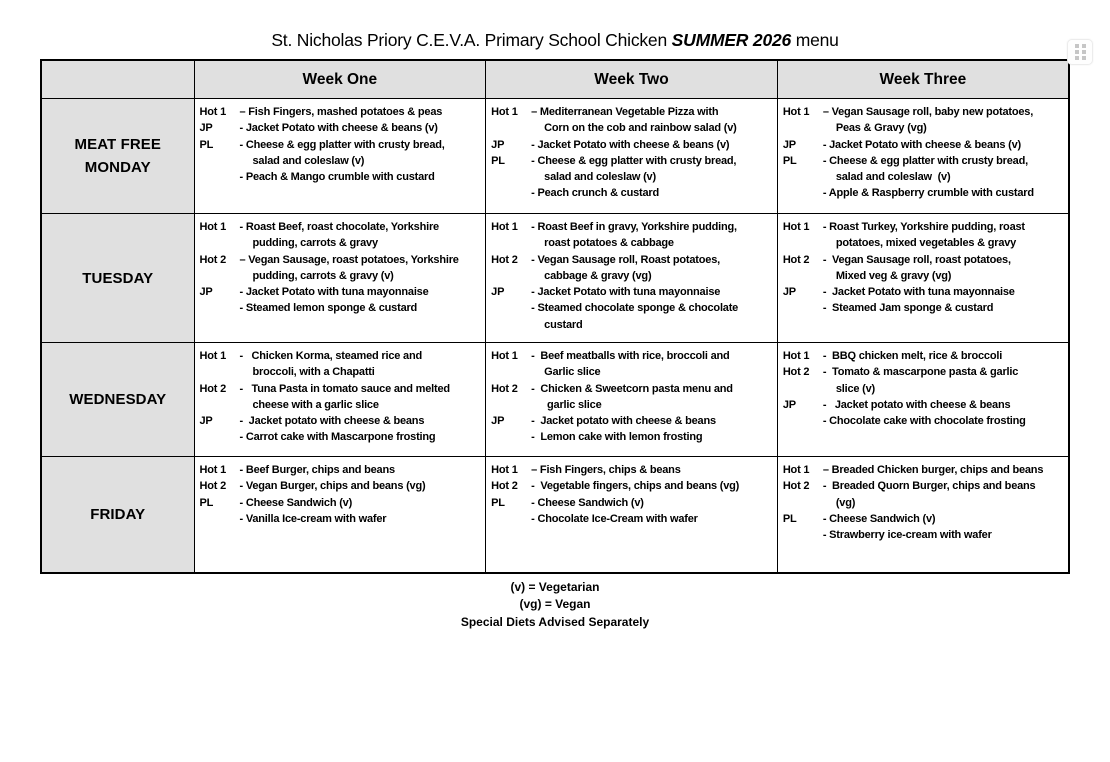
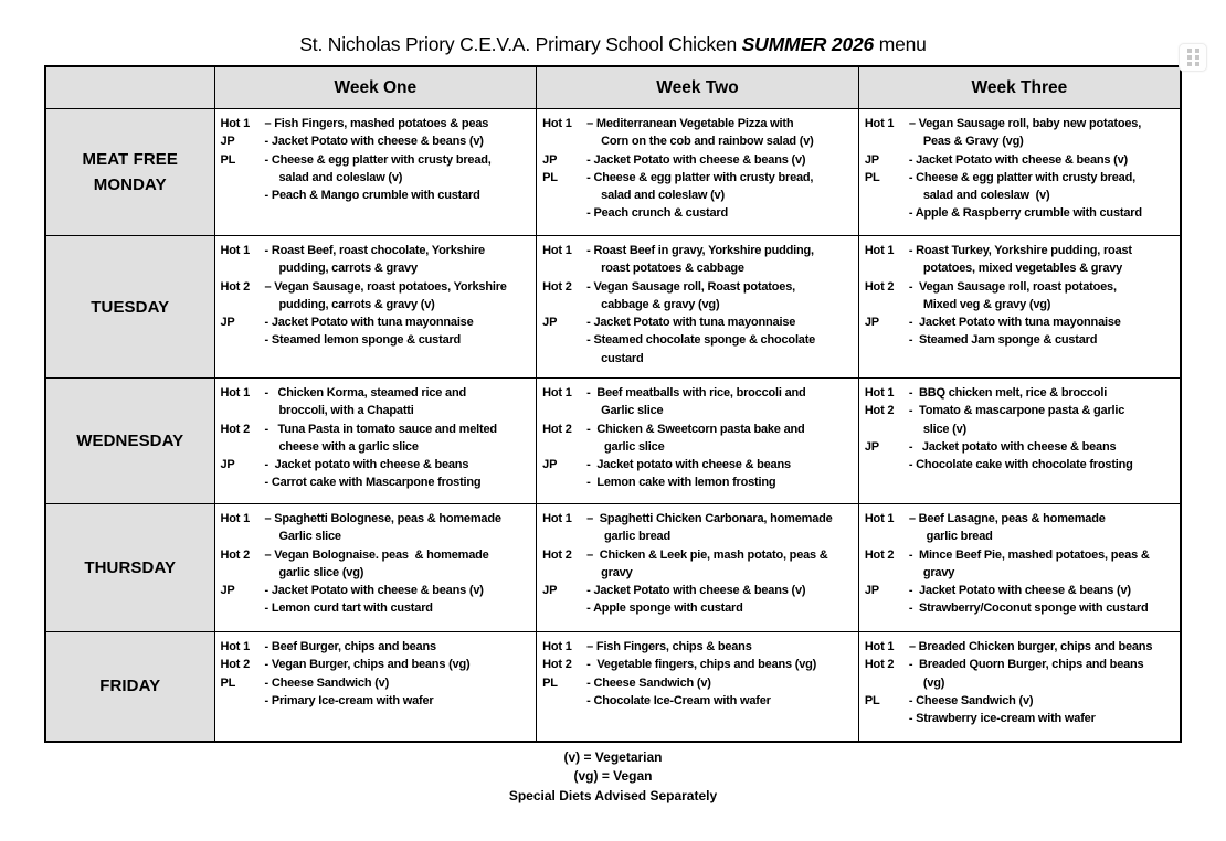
  St. Nicholas Priory C.E.V.A. Primary School Chicken SUMMER 2026 menu
  	Week One	Week Two	Week Three
  MEAT FREEMONDAY	Hot 1 – Fish Fingers, mashed potatoes & peasJP - Jacket Potato with cheese & beans (v)PL - Cheese & egg platter with crusty bread,salad and coleslaw (v)- Peach & Mango crumble with custard	Hot 1 – Mediterranean Vegetable Pizza withCorn on the cob and rainbow salad (v)JP - Jacket Potato with cheese & beans (v)PL - Cheese & egg platter with crusty bread,salad and coleslaw (v)- Peach crunch & custard	Hot 1 – Vegan Sausage roll, baby new potatoes,Peas & Gravy (vg)JP - Jacket Potato with cheese & beans (v)PL - Cheese & egg platter with crusty bread,salad and coleslaw (v)- Apple & Raspberry crumble with custard
  TUESDAY	Hot 1 - Roast Beef, roast chocolate, Yorkshirepudding, carrots & gravyHot 2 – Vegan Sausage, roast potatoes, Yorkshirepudding, carrots & gravy (v)JP - Jacket Potato with tuna mayonnaise- Steamed lemon sponge & custard	Hot 1 - Roast Beef in gravy, Yorkshire pudding,roast potatoes & cabbageHot 2 - Vegan Sausage roll, Roast potatoes,cabbage & gravy (vg)JP - Jacket Potato with tuna mayonnaise- Steamed chocolate sponge & chocolatecustard	Hot 1 - Roast Turkey, Yorkshire pudding, roastpotatoes, mixed vegetables & gravyHot 2 - Vegan Sausage roll, roast potatoes,Mixed veg & gravy (vg)JP - Jacket Potato with tuna mayonnaise- Steamed Jam sponge & custard
- WEDNESDAY	Hot 1 - Chicken Korma, steamed rice andbroccoli, with a ChapattiHot 2 - Tuna Pasta in tomato sauce and meltedcheese with a garlic sliceJP - Jacket potato with cheese & beans- Carrot cake with Mascarpone frosting	Hot 1 - Beef meatballs with rice, broccoli andGarlic sliceHot 2 - Chicken & Sweetcorn pasta menu and garlic sliceJP - Jacket potato with cheese & beans- Lemon cake with lemon frosting	Hot 1 - BBQ chicken melt, rice & broccoliHot 2 - Tomato & mascarpone pasta & garlicslice (v)JP - Jacket potato with cheese & beans- Chocolate cake with chocolate frosting
+ WEDNESDAY	Hot 1 - Chicken Korma, steamed rice andbroccoli, with a ChapattiHot 2 - Tuna Pasta in tomato sauce and meltedcheese with a garlic sliceJP - Jacket potato with cheese & beans- Carrot cake with Mascarpone frosting	Hot 1 - Beef meatballs with rice, broccoli andGarlic sliceHot 2 - Chicken & Sweetcorn pasta bake and garlic sliceJP - Jacket potato with cheese & beans- Lemon cake with lemon frosting	Hot 1 - BBQ chicken melt, rice & broccoliHot 2 - Tomato & mascarpone pasta & garlicslice (v)JP - Jacket potato with cheese & beans- Chocolate cake with chocolate frosting
+ THURSDAY	Hot 1 – Spaghetti Bolognese, peas & homemadeGarlic sliceHot 2 – Vegan Bolognaise. peas & homemadegarlic slice (vg)JP - Jacket Potato with cheese & beans (v)- Lemon curd tart with custard	Hot 1 – Spaghetti Chicken Carbonara, homemade garlic breadHot 2 – Chicken & Leek pie, mash potato, peas &gravyJP - Jacket Potato with cheese & beans (v)- Apple sponge with custard	Hot 1 – Beef Lasagne, peas & homemade garlic breadHot 2 - Mince Beef Pie, mashed potatoes, peas &gravyJP - Jacket Potato with cheese & beans (v)- Strawberry/Coconut sponge with custard
- FRIDAY	Hot 1 - Beef Burger, chips and beansHot 2 - Vegan Burger, chips and beans (vg)PL - Cheese Sandwich (v)- Vanilla Ice-cream with wafer	Hot 1 – Fish Fingers, chips & beansHot 2 - Vegetable fingers, chips and beans (vg)PL - Cheese Sandwich (v)- Chocolate Ice-Cream with wafer	Hot 1 – Breaded Chicken burger, chips and beansHot 2 - Breaded Quorn Burger, chips and beans(vg)PL - Cheese Sandwich (v)- Strawberry ice-cream with wafer
+ FRIDAY	Hot 1 - Beef Burger, chips and beansHot 2 - Vegan Burger, chips and beans (vg)PL - Cheese Sandwich (v)- Primary Ice-cream with wafer	Hot 1 – Fish Fingers, chips & beansHot 2 - Vegetable fingers, chips and beans (vg)PL - Cheese Sandwich (v)- Chocolate Ice-Cream with wafer	Hot 1 – Breaded Chicken burger, chips and beansHot 2 - Breaded Quorn Burger, chips and beans(vg)PL - Cheese Sandwich (v)- Strawberry ice-cream with wafer
  (v) = Vegetarian
  (vg) = Vegan
  Special Diets Advised Separately
